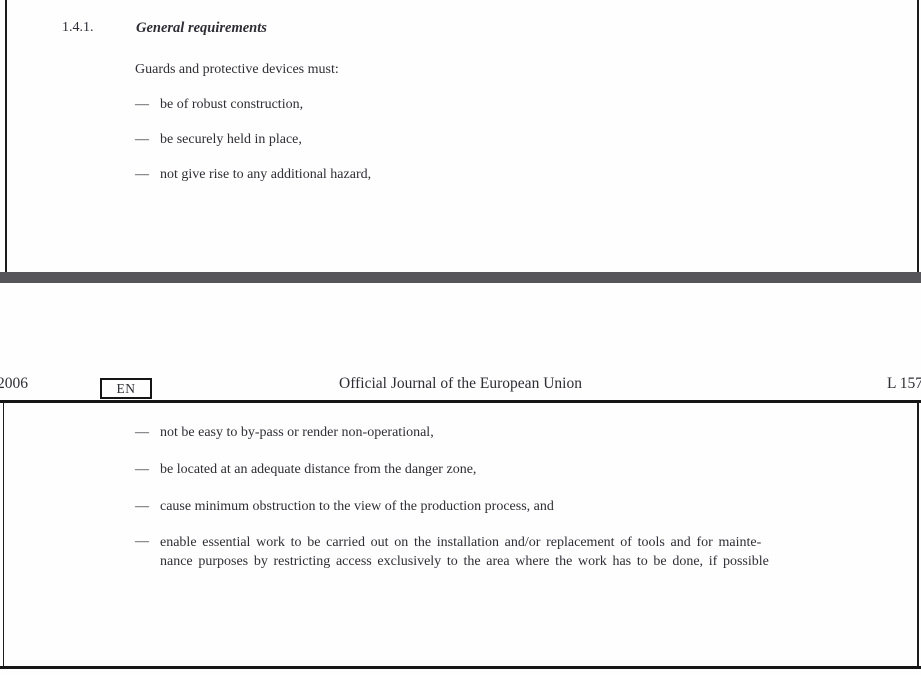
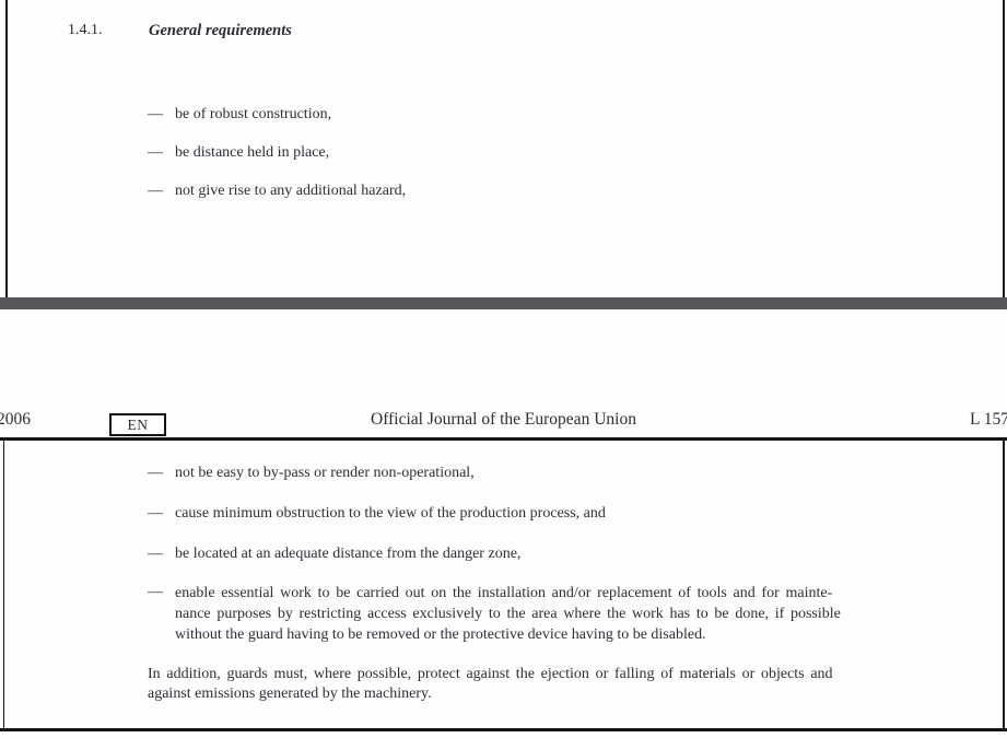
  1.4.1.
  General requirements
- Guards and protective devices must:
  —
  be of robust construction,
  —
- be securely held in place,
+ be distance held in place,
  —
  not give rise to any additional hazard,
  2006
  EN
  Official Journal of the European Union
  L 157
  —
  not be easy to by-pass or render non-operational,
  —
- be located at an adequate distance from the danger zone,
+ cause minimum obstruction to the view of the production process, and
  —
- cause minimum obstruction to the view of the production process, and
+ be located at an adequate distance from the danger zone,
  —
  enable essential work to be carried out on the installation and/or replacement of tools and for mainte-
  nance purposes by restricting access exclusively to the area where the work has to be done, if possible
+ without the guard having to be removed or the protective device having to be disabled.
+ In addition, guards must, where possible, protect against the ejection or falling of materials or objects and
+ against emissions generated by the machinery.
